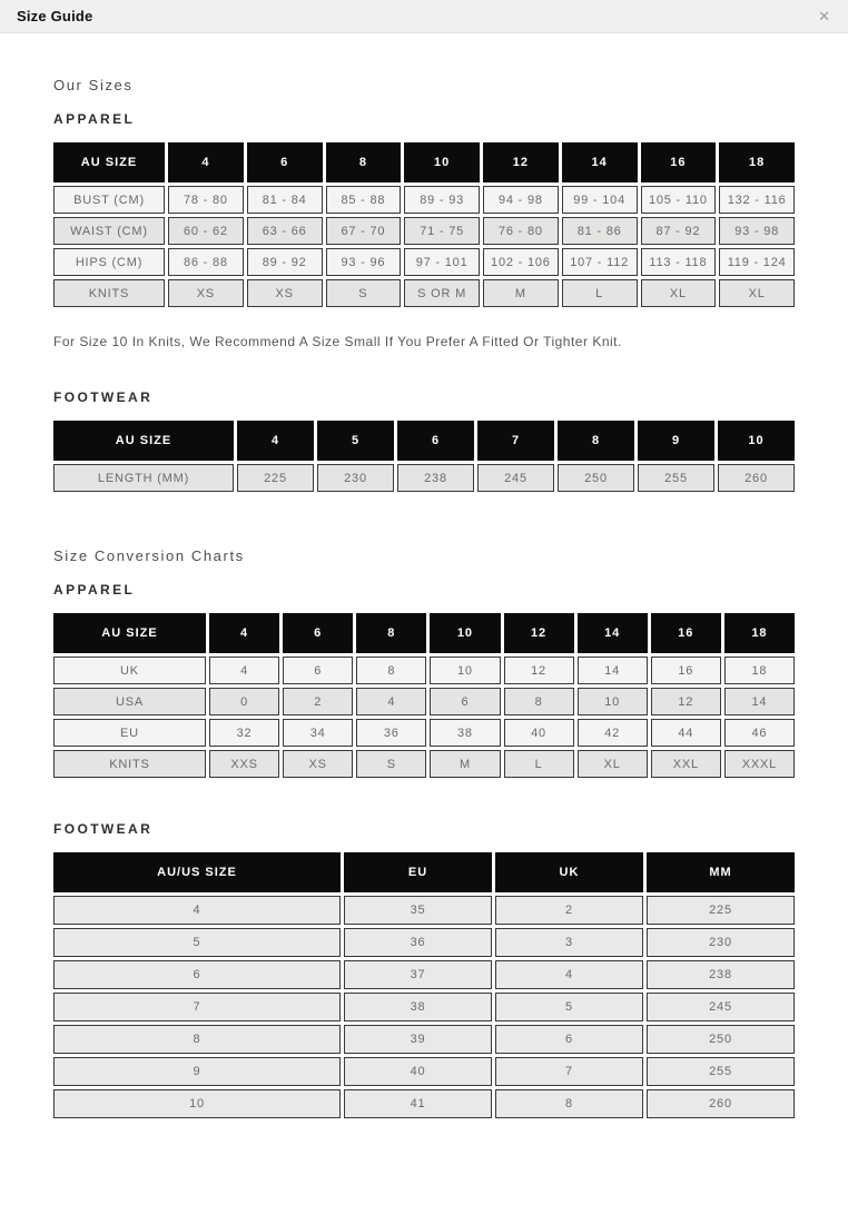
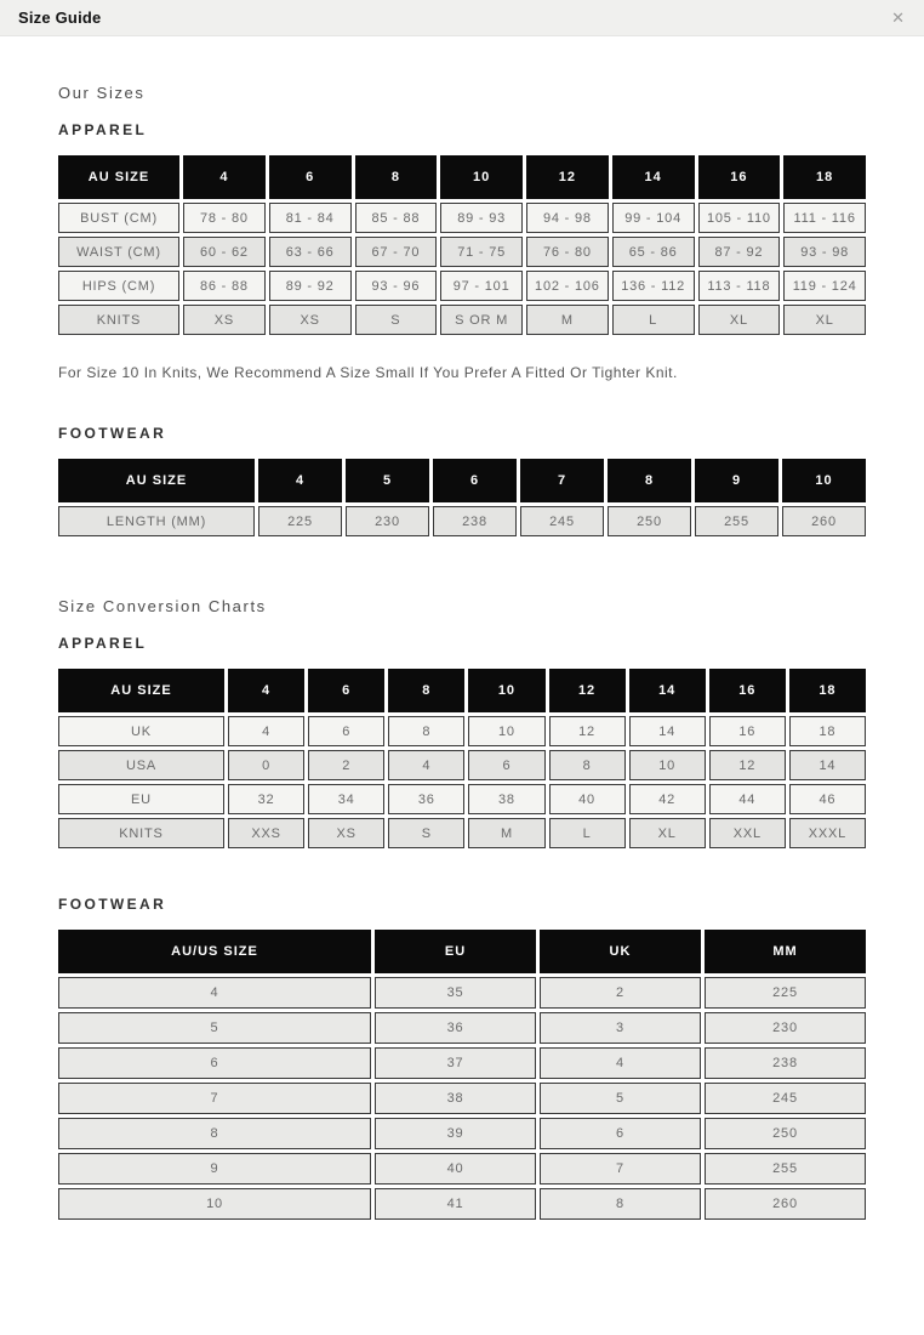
  Size Guide
  ✕
  Our Sizes
  APPAREL
  AU SIZE	4	6	8	10	12	14	16	18
- BUST (CM)	78 - 80	81 - 84	85 - 88	89 - 93	94 - 98	99 - 104	105 - 110	132 - 116
+ BUST (CM)	78 - 80	81 - 84	85 - 88	89 - 93	94 - 98	99 - 104	105 - 110	111 - 116
- WAIST (CM)	60 - 62	63 - 66	67 - 70	71 - 75	76 - 80	81 - 86	87 - 92	93 - 98
+ WAIST (CM)	60 - 62	63 - 66	67 - 70	71 - 75	76 - 80	65 - 86	87 - 92	93 - 98
- HIPS (CM)	86 - 88	89 - 92	93 - 96	97 - 101	102 - 106	107 - 112	113 - 118	119 - 124
+ HIPS (CM)	86 - 88	89 - 92	93 - 96	97 - 101	102 - 106	136 - 112	113 - 118	119 - 124
  KNITS	XS	XS	S	S OR M	M	L	XL	XL
  For Size 10 In Knits, We Recommend A Size Small If You Prefer A Fitted Or Tighter Knit.
  FOOTWEAR
  AU SIZE	4	5	6	7	8	9	10
  LENGTH (MM)	225	230	238	245	250	255	260
  Size Conversion Charts
  APPAREL
  AU SIZE	4	6	8	10	12	14	16	18
  UK	4	6	8	10	12	14	16	18
  USA	0	2	4	6	8	10	12	14
  EU	32	34	36	38	40	42	44	46
  KNITS	XXS	XS	S	M	L	XL	XXL	XXXL
  FOOTWEAR
  AU/US SIZE	EU	UK	MM
  4	35	2	225
  5	36	3	230
  6	37	4	238
  7	38	5	245
  8	39	6	250
  9	40	7	255
  10	41	8	260
